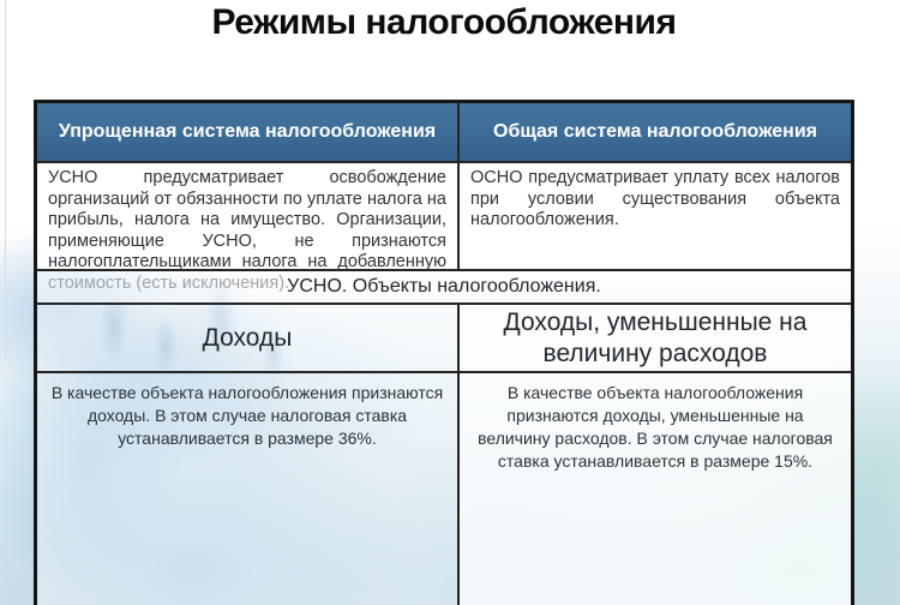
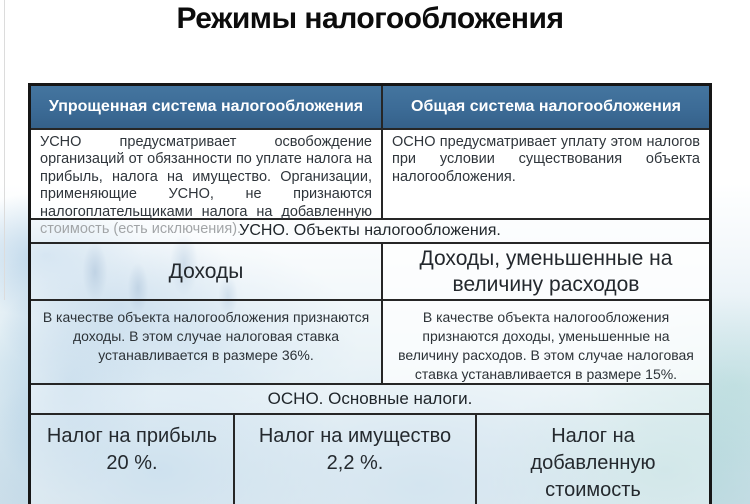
  Режимы налогообложения
  Упрощенная система налогообложения
  Общая система налогообложения
  УСНО предусматривает освобождение организаций от обязанности по уплате налога на прибыль, налога на имущество. Организации, применяющие УСНО, не признаются налогоплательщиками налога на добавленную стоимость (есть исключения).
- ОСНО предусматривает уплату всех налогов при условии существования объекта налогообложения.
+ ОСНО предусматривает уплату этом налогов при условии существования объекта налогообложения.
  УСНО. Объекты налогообложения.
  Доходы
  Доходы, уменьшенные на величину расходов
  В качестве объекта налогообложения признаются доходы. В этом случае налоговая ставка устанавливается в размере 36%.
  В качестве объекта налогообложения признаются доходы, уменьшенные на величину расходов. В этом случае налоговая ставка устанавливается в размере 15%.
+ ОСНО. Основные налоги.
+ Налог на прибыль
+ 20 %.
+ Налог на имущество
+ 2,2 %.
+ Налог на добавленную стоимость
